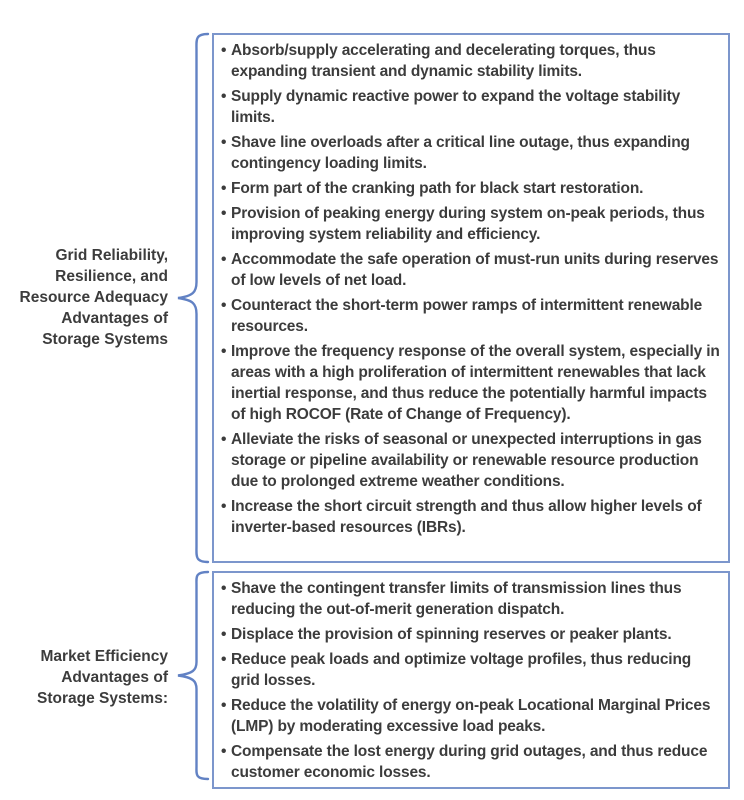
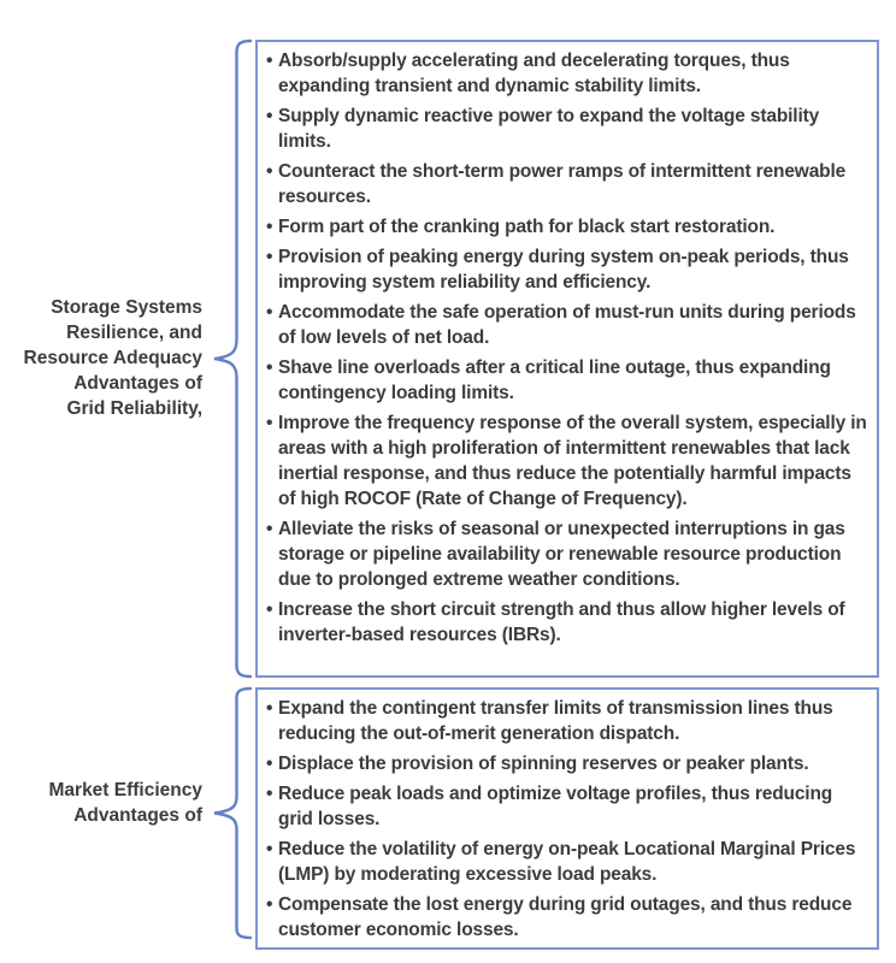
- Grid Reliability,
+ Storage Systems
  Resilience, and
  Resource Adequacy
  Advantages of
- Storage Systems
+ Grid Reliability,
  •
  Absorb/supply accelerating and decelerating torques, thus expanding transient and dynamic stability limits.
  •
  Supply dynamic reactive power to expand the voltage stability limits.
  •
- Shave line overloads after a critical line outage, thus expanding contingency loading limits.
+ Counteract the short-term power ramps of intermittent renewable resources.
  •
  Form part of the cranking path for black start restoration.
  •
  Provision of peaking energy during system on-peak periods, thus improving system reliability and efficiency.
  •
- Accommodate the safe operation of must-run units during reserves of low levels of net load.
+ Accommodate the safe operation of must-run units during periods of low levels of net load.
  •
- Counteract the short-term power ramps of intermittent renewable resources.
+ Shave line overloads after a critical line outage, thus expanding contingency loading limits.
  •
  Improve the frequency response of the overall system, especially in areas with a high proliferation of intermittent renewables that lack inertial response, and thus reduce the potentially harmful impacts of high ROCOF (Rate of Change of Frequency).
  •
  Alleviate the risks of seasonal or unexpected interruptions in gas storage or pipeline availability or renewable resource production due to prolonged extreme weather conditions.
  •
  Increase the short circuit strength and thus allow higher levels of inverter-based resources (IBRs).
  Market Efficiency
  Advantages of
- Storage Systems:
  •
- Shave the contingent transfer limits of transmission lines thus reducing the out-of-merit generation dispatch.
+ Expand the contingent transfer limits of transmission lines thus reducing the out-of-merit generation dispatch.
  •
  Displace the provision of spinning reserves or peaker plants.
  •
  Reduce peak loads and optimize voltage profiles, thus reducing grid losses.
  •
  Reduce the volatility of energy on-peak Locational Marginal Prices (LMP) by moderating excessive load peaks.
  •
  Compensate the lost energy during grid outages, and thus reduce customer economic losses.
